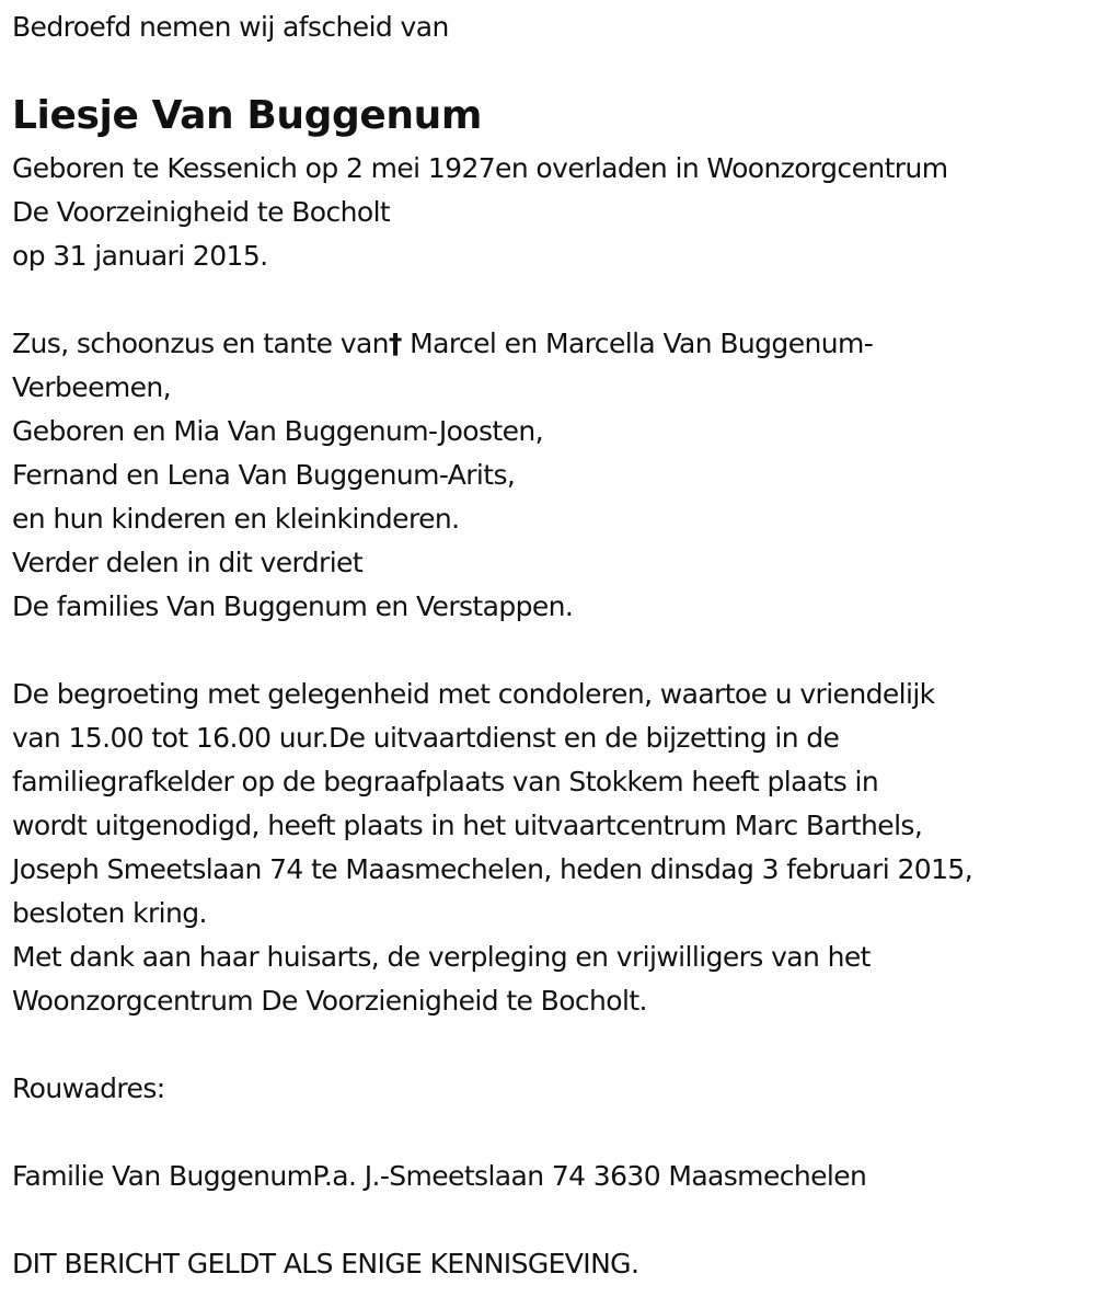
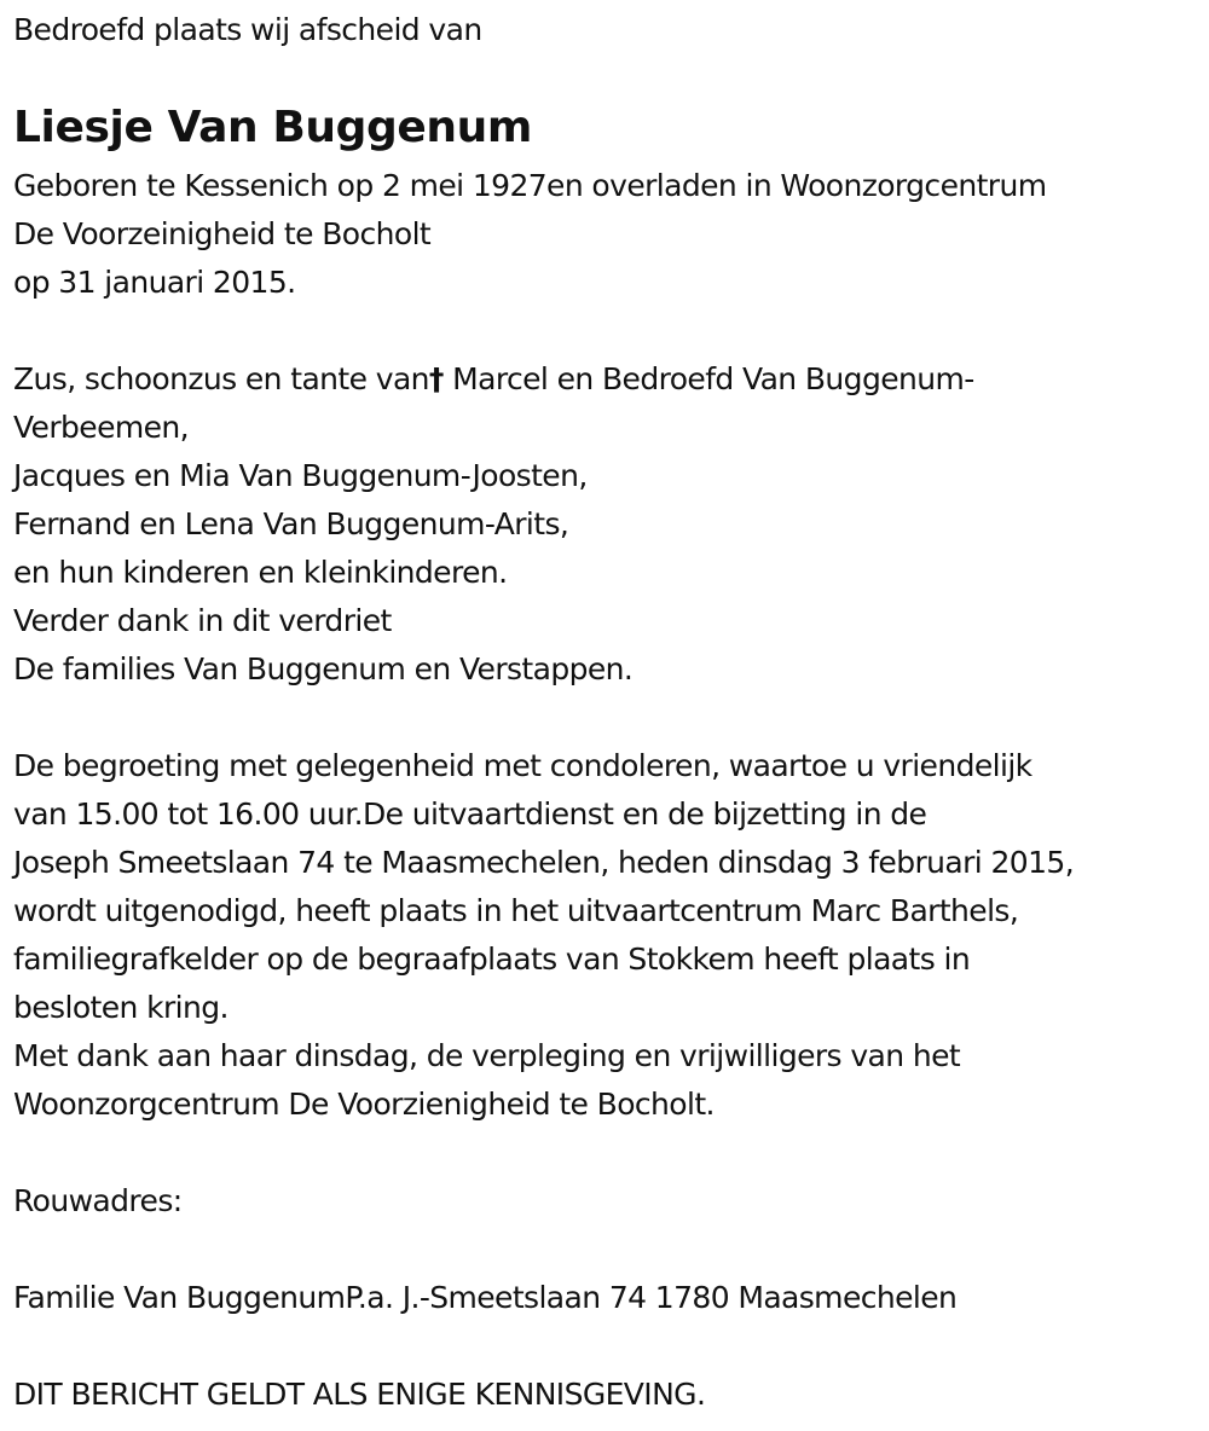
- Bedroefd nemen wij afscheid van
+ Bedroefd plaats wij afscheid van
  Liesje Van Buggenum
  Geboren te Kessenich op 2 mei 1927en overladen in Woonzorgcentrum
  De Voorzeinigheid te Bocholt
  op 31 januari 2015.
- Zus, schoonzus en tante van† Marcel en Marcella Van Buggenum-
+ Zus, schoonzus en tante van† Marcel en Bedroefd Van Buggenum-
  Verbeemen,
- Geboren en Mia Van Buggenum-Joosten,
+ Jacques en Mia Van Buggenum-Joosten,
  Fernand en Lena Van Buggenum-Arits,
  en hun kinderen en kleinkinderen.
- Verder delen in dit verdriet
+ Verder dank in dit verdriet
  De families Van Buggenum en Verstappen.
  De begroeting met gelegenheid met condoleren, waartoe u vriendelijk
  van 15.00 tot 16.00 uur.De uitvaartdienst en de bijzetting in de
- familiegrafkelder op de begraafplaats van Stokkem heeft plaats in
+ Joseph Smeetslaan 74 te Maasmechelen, heden dinsdag 3 februari 2015,
  wordt uitgenodigd, heeft plaats in het uitvaartcentrum Marc Barthels,
- Joseph Smeetslaan 74 te Maasmechelen, heden dinsdag 3 februari 2015,
+ familiegrafkelder op de begraafplaats van Stokkem heeft plaats in
  besloten kring.
- Met dank aan haar huisarts, de verpleging en vrijwilligers van het
+ Met dank aan haar dinsdag, de verpleging en vrijwilligers van het
  Woonzorgcentrum De Voorzienigheid te Bocholt.
  Rouwadres:
- Familie Van BuggenumP.a. J.-Smeetslaan 74 3630 Maasmechelen
+ Familie Van BuggenumP.a. J.-Smeetslaan 74 1780 Maasmechelen
  DIT BERICHT GELDT ALS ENIGE KENNISGEVING.
